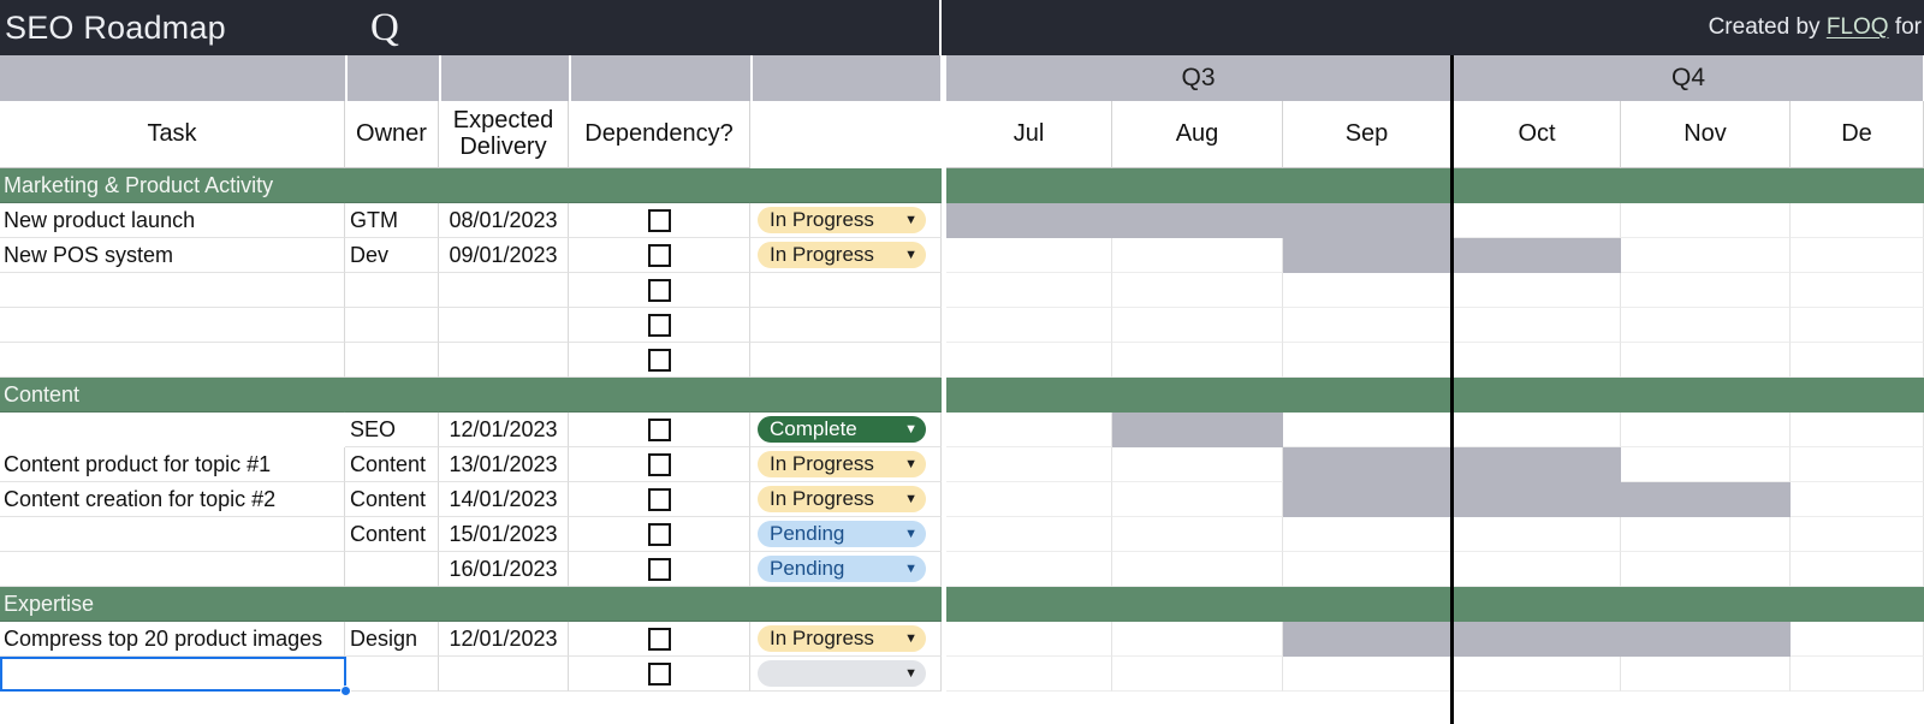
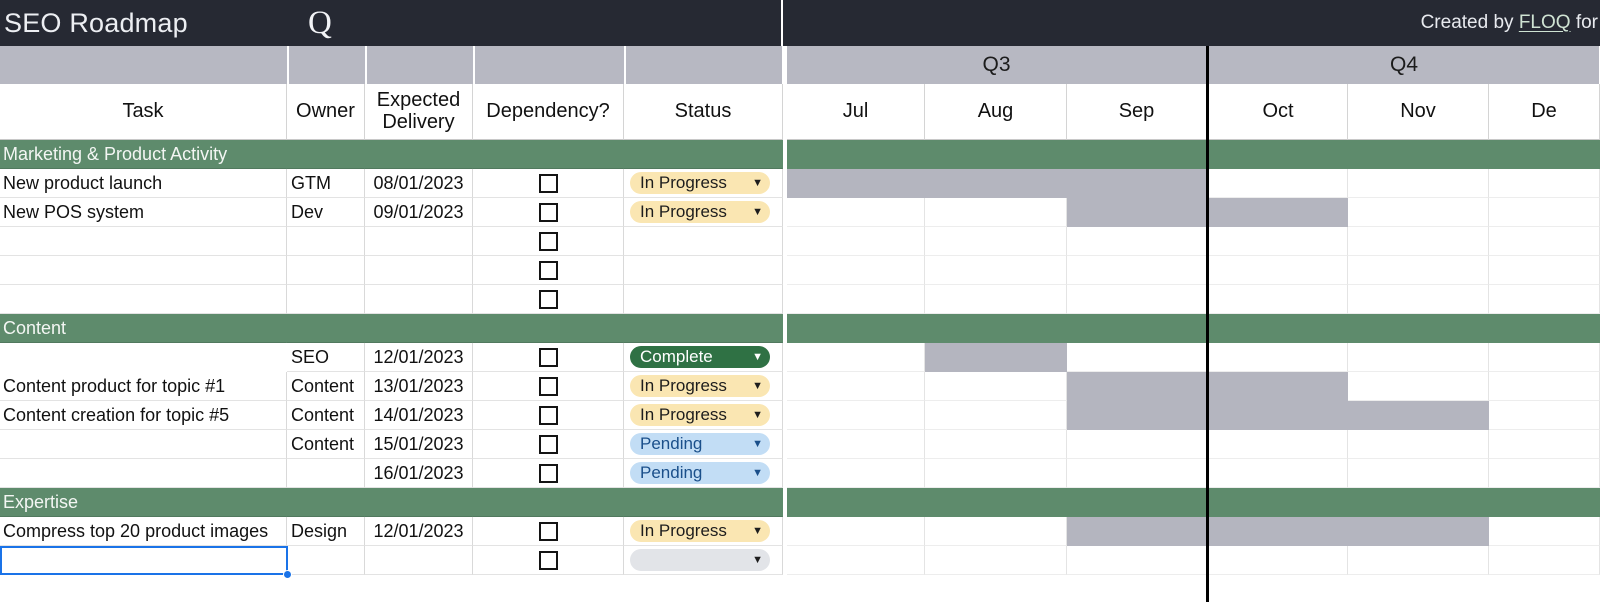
  SEO Roadmap
  Q
  Created by FLOQ for
  Q3
  Q4
  Task
  Owner
  Expected
  Delivery
  Dependency?
+ Status
  Jul
  Aug
  Sep
  Oct
  Nov
  De
  Marketing & Product Activity
  New product launch
  GTM
  08/01/2023
  In Progress
  ▼
  New POS system
  Dev
  09/01/2023
  In Progress
  ▼
  Content
  SEO
  12/01/2023
  Complete
  ▼
  Content product for topic #1
  Content
  13/01/2023
  In Progress
  ▼
- Content creation for topic #2
+ Content creation for topic #5
  Content
  14/01/2023
  In Progress
  ▼
  Content
  15/01/2023
  Pending
  ▼
  16/01/2023
  Pending
  ▼
  Expertise
  Compress top 20 product images
  Design
  12/01/2023
  In Progress
  ▼
  ▼
